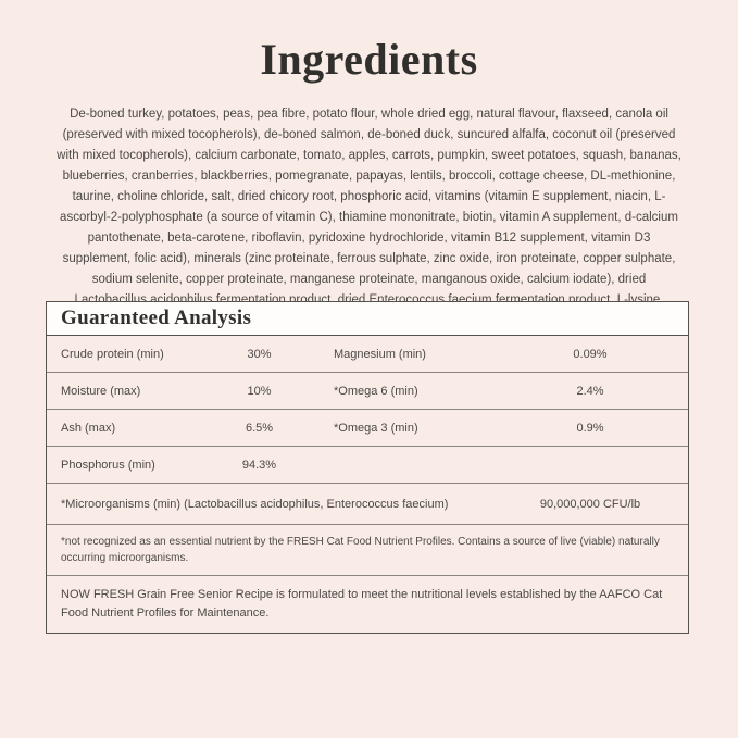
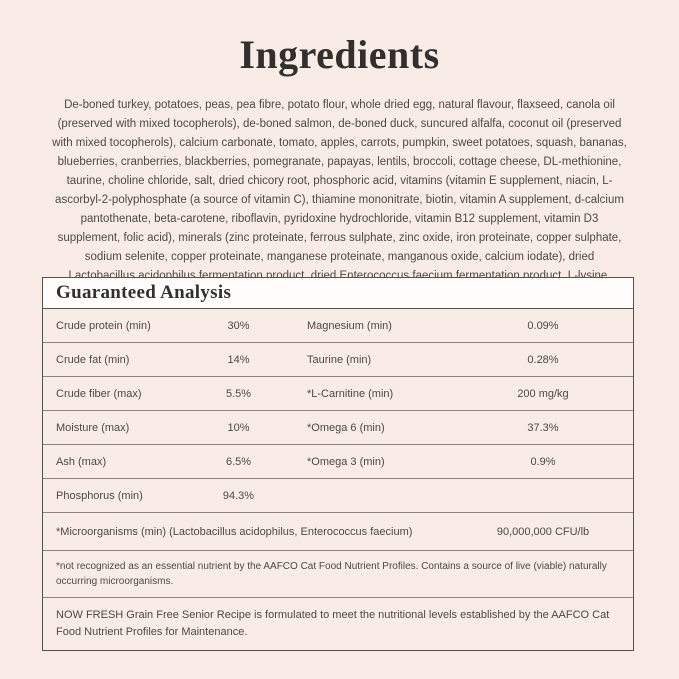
  Ingredients
  De-boned turkey, potatoes, peas, pea fibre, potato flour, whole dried egg, natural flavour, flaxseed, canola oil (preserved with mixed tocopherols), de-boned salmon, de-boned duck, suncured alfalfa, coconut oil (preserved with mixed tocopherols), calcium carbonate, tomato, apples, carrots, pumpkin, sweet potatoes, squash, bananas, blueberries, cranberries, blackberries, pomegranate, papayas, lentils, broccoli, cottage cheese, DL-methionine, taurine, choline chloride, salt, dried chicory root, phosphoric acid, vitamins (vitamin E supplement, niacin, L-ascorbyl-2-polyphosphate (a source of vitamin C), thiamine mononitrate, biotin, vitamin A supplement, d-calcium pantothenate, beta-carotene, riboflavin, pyridoxine hydrochloride, vitamin B12 supplement, vitamin D3 supplement, folic acid), minerals (zinc proteinate, ferrous sulphate, zinc oxide, iron proteinate, copper sulphate, sodium selenite, copper proteinate, manganese proteinate, manganous oxide, calcium iodate), dried Lactobacillus acidophilus fermentation product, dried Enterococcus faecium fermentation product, L-lysine,
  Guaranteed Analysis
  Crude protein (min)
  30%
  Magnesium (min)
  0.09%
+ Crude fat (min)
+ 14%
+ Taurine (min)
+ 0.28%
+ Crude fiber (max)
+ 5.5%
+ *L-Carnitine (min)
+ 200 mg/kg
  Moisture (max)
  10%
  *Omega 6 (min)
- 2.4%
+ 37.3%
  Ash (max)
  6.5%
  *Omega 3 (min)
  0.9%
  Phosphorus (min)
  94.3%
  *Microorganisms (min) (Lactobacillus acidophilus, Enterococcus faecium)
  90,000,000 CFU/lb
- *not recognized as an essential nutrient by the FRESH Cat Food Nutrient Profiles. Contains a source of live (viable) naturally occurring microorganisms.
+ *not recognized as an essential nutrient by the AAFCO Cat Food Nutrient Profiles. Contains a source of live (viable) naturally occurring microorganisms.
  NOW FRESH Grain Free Senior Recipe is formulated to meet the nutritional levels established by the AAFCO Cat Food Nutrient Profiles for Maintenance.
